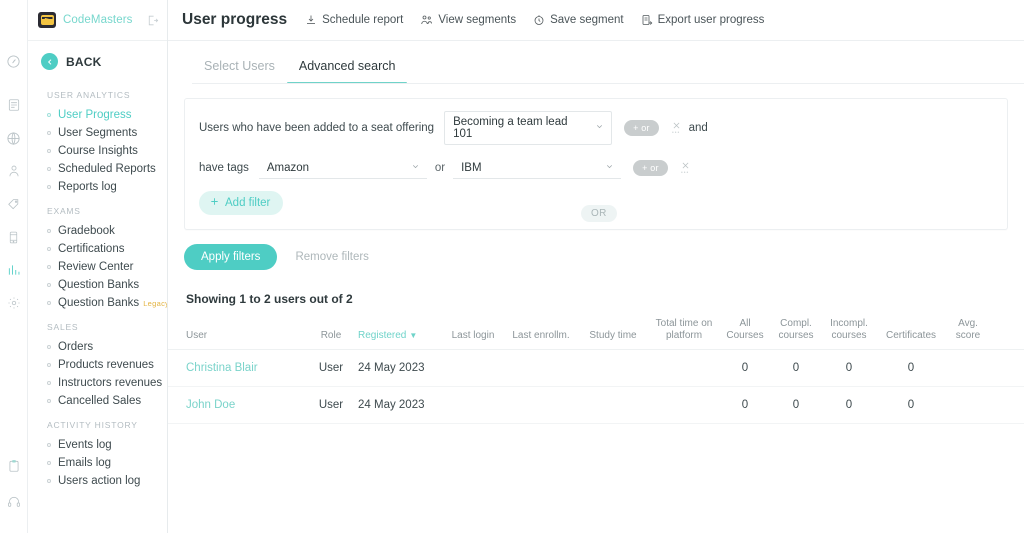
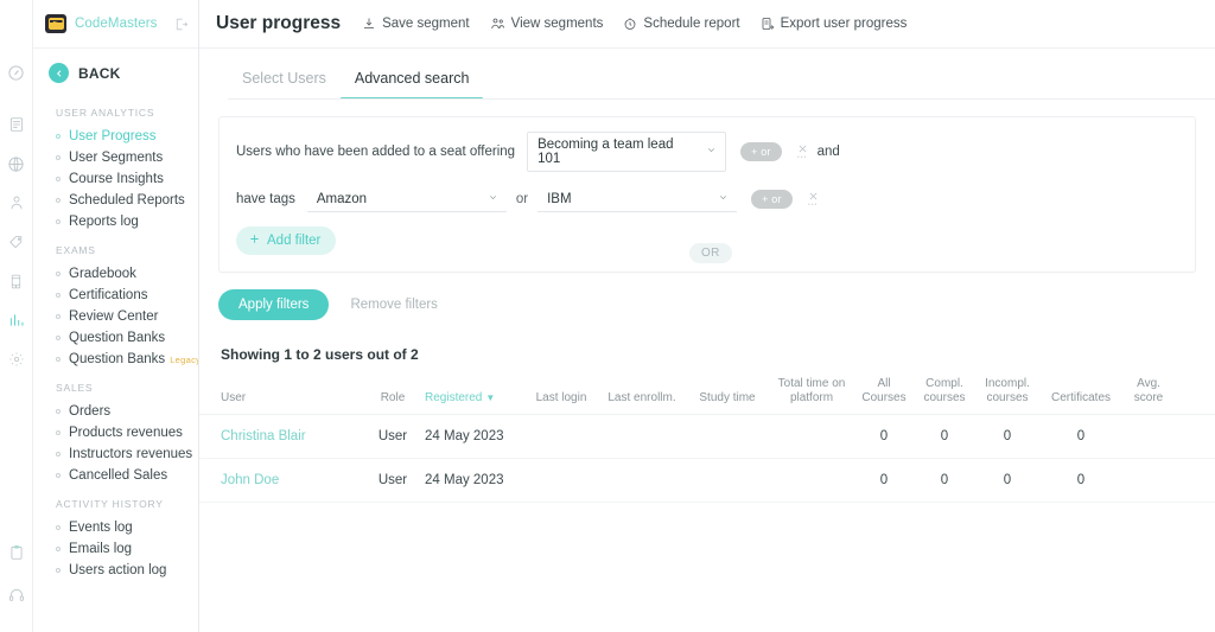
  CodeMasters
  BACK
  USER ANALYTICS
  User Progress
  User Segments
  Course Insights
  Scheduled Reports
  Reports log
  EXAMS
  Gradebook
  Certifications
  Review Center
  Question Banks
  Question Banks
  Legac
  SALES
  Orders
  Products revenues
  Instructors revenues
  Cancelled Sales
  ACTIVITY HISTORY
  Events log
  Emails log
  Users action log
  User progress
- Schedule report
+ Save segment
  View segments
- Save segment
+ Schedule report
  Export user progress
  Select Users
  Advanced search
  Users who have been added to a seat offering
  Becoming a team lead 101
  + or
  and
  have tags
  Amazon
  or
  IBM
  + or
  Add filter
  OR
  Apply filters
  Remove filters
  Showing 1 to 2 users out of 2
  User
  Role
  Registered ▼
  Last login
  Last enrollm.
  Study time
  Total time on platform
  All Courses
  Compl. courses
  Incompl. courses
  Certificates
  Avg. score
  Christina Blair
  User
  24 May 2023
  0
  0
  0
  0
  John Doe
  User
  24 May 2023
  0
  0
  0
  0
